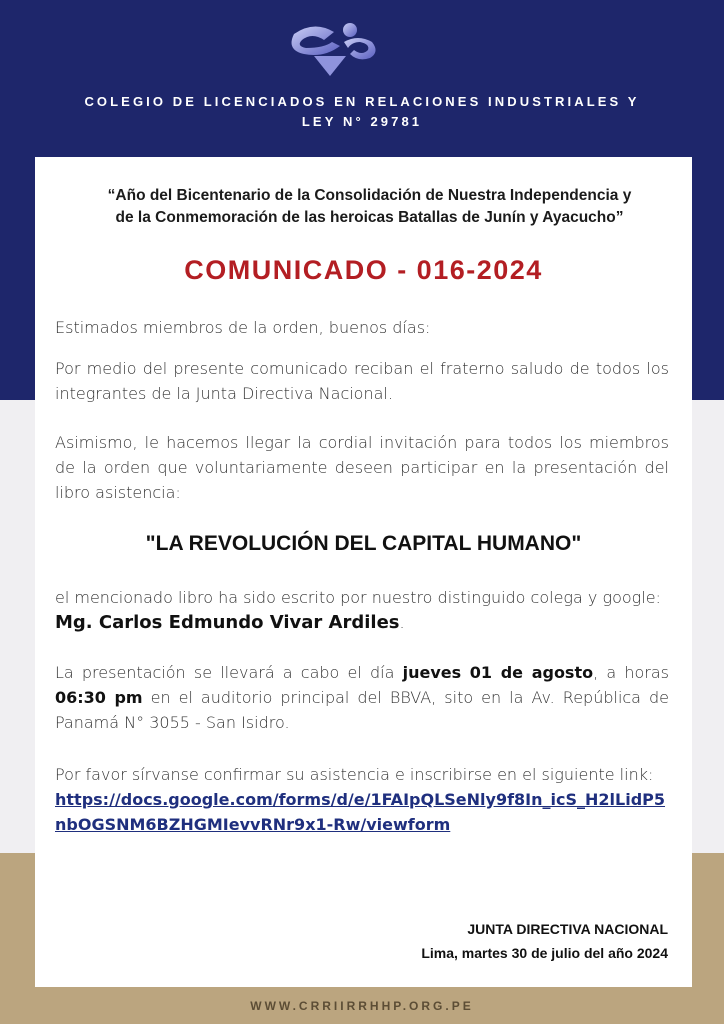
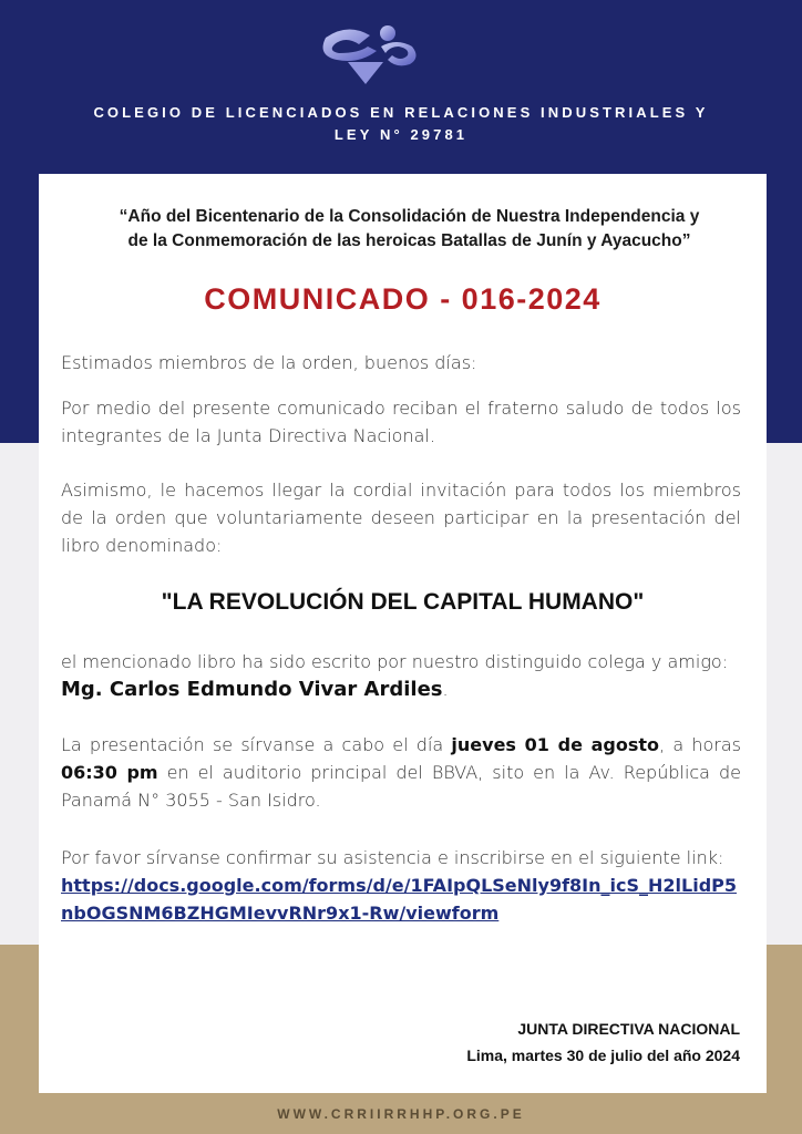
  COLEGIO DE LICENCIADOS EN RELACIONES INDUSTRIALES Y
  LEY N° 29781
  “Año del Bicentenario de la Consolidación de Nuestra Independencia y
  de la Conmemoración de las heroicas Batallas de Junín y Ayacucho”
  COMUNICADO - 016-2024
  Estimados miembros de la orden, buenos días:
  Por medio del presente comunicado reciban el fraterno saludo de todos los integrantes de la Junta Directiva Nacional.
- Asimismo, le hacemos llegar la cordial invitación para todos los miembros de la orden que voluntariamente deseen participar en la presentación del libro asistencia:
+ Asimismo, le hacemos llegar la cordial invitación para todos los miembros de la orden que voluntariamente deseen participar en la presentación del libro denominado:
  "LA REVOLUCIÓN DEL CAPITAL HUMANO"
- el mencionado libro ha sido escrito por nuestro distinguido colega y google:
+ el mencionado libro ha sido escrito por nuestro distinguido colega y amigo:
  Mg. Carlos Edmundo Vivar Ardiles.
- La presentación se llevará a cabo el día jueves 01 de agosto, a horas 06:30 pm en el auditorio principal del BBVA, sito en la Av. República de Panamá N° 3055 - San Isidro.
+ La presentación se sírvanse a cabo el día jueves 01 de agosto, a horas 06:30 pm en el auditorio principal del BBVA, sito en la Av. República de Panamá N° 3055 - San Isidro.
  Por favor sírvanse confirmar su asistencia e inscribirse en el siguiente link:
  https://docs.google.com/forms/d/e/1FAIpQLSeNly9f8In_icS_H2lLidP5nbOGSNM6BZHGMIevvRNr9x1-Rw/viewform
  JUNTA DIRECTIVA NACIONAL
  Lima, martes 30 de julio del año 2024
  WWW.CRRIIRRHHP.ORG.PE
